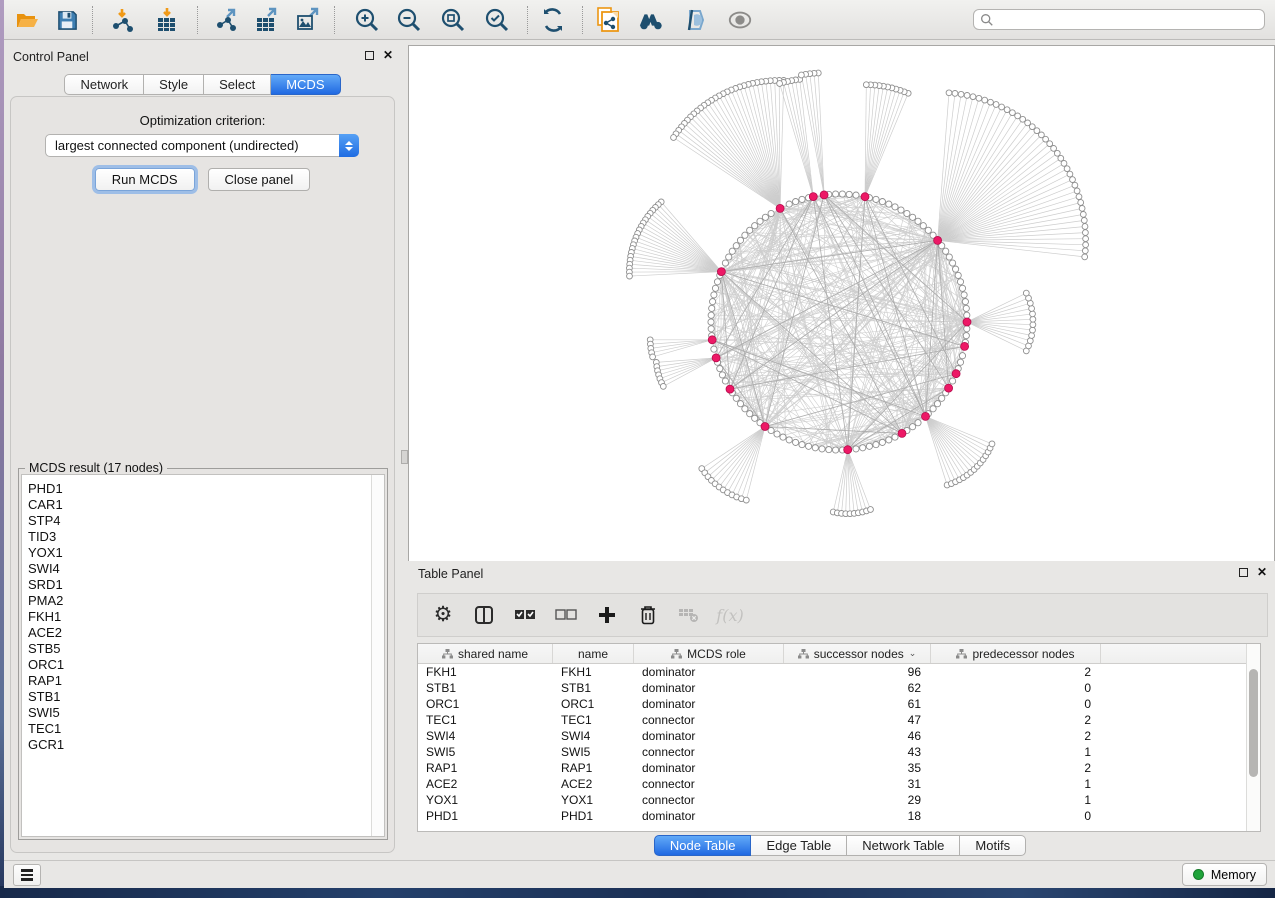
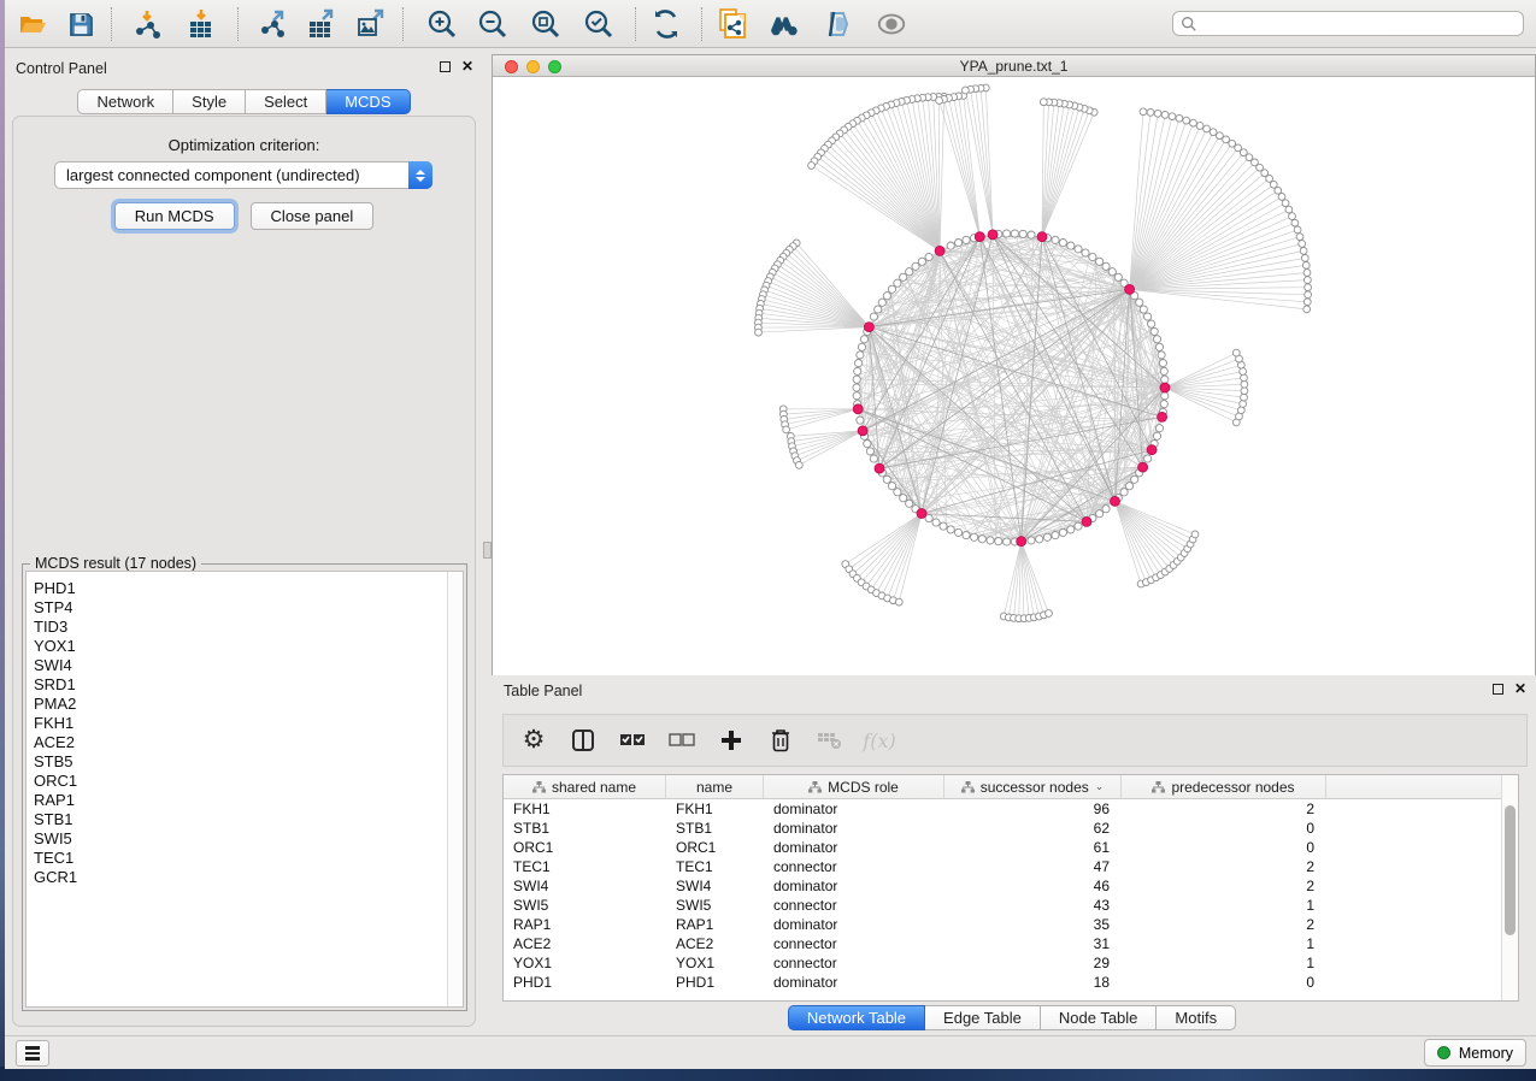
  Control Panel
  ✕
  Network
  Style
  Select
  MCDS
  Optimization criterion:
  largest connected component (undirected)
  Run MCDS
  Close panel
  MCDS result (17 nodes)
  PHD1
- CAR1
  STP4
  TID3
  YOX1
  SWI4
  SRD1
  PMA2
  FKH1
  ACE2
  STB5
  ORC1
  RAP1
  STB1
  SWI5
  TEC1
  GCR1
+ YPA_prune.txt_1
  Table Panel
  ✕
  ⚙
  f(x)
  shared name
  name
  MCDS role
  successor nodes
  ⌄
  predecessor nodes
  FKH1
  FKH1
  dominator
  96
  2
  STB1
  STB1
  dominator
  62
  0
  ORC1
  ORC1
  dominator
  61
  0
  TEC1
  TEC1
  connector
  47
  2
  SWI4
  SWI4
  dominator
  46
  2
  SWI5
  SWI5
  connector
  43
  1
  RAP1
  RAP1
  dominator
  35
  2
  ACE2
  ACE2
  connector
  31
  1
  YOX1
  YOX1
  connector
  29
  1
  PHD1
  PHD1
  dominator
  18
  0
- Node Table
+ Network Table
  Edge Table
- Network Table
+ Node Table
  Motifs
  Memory
